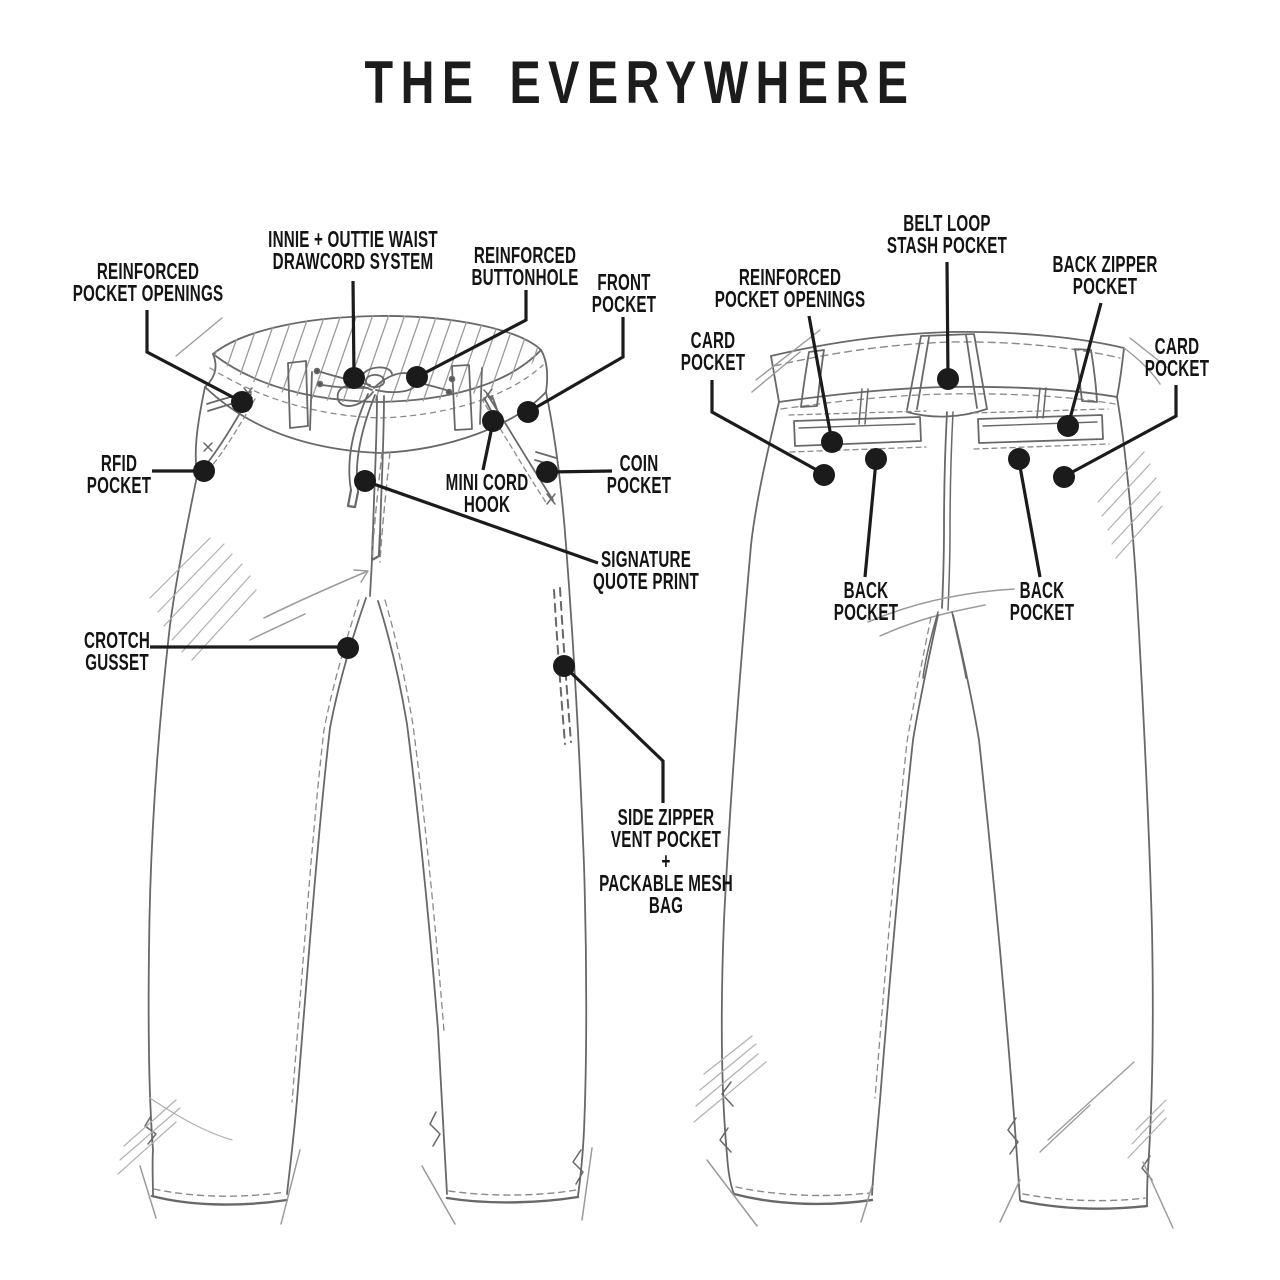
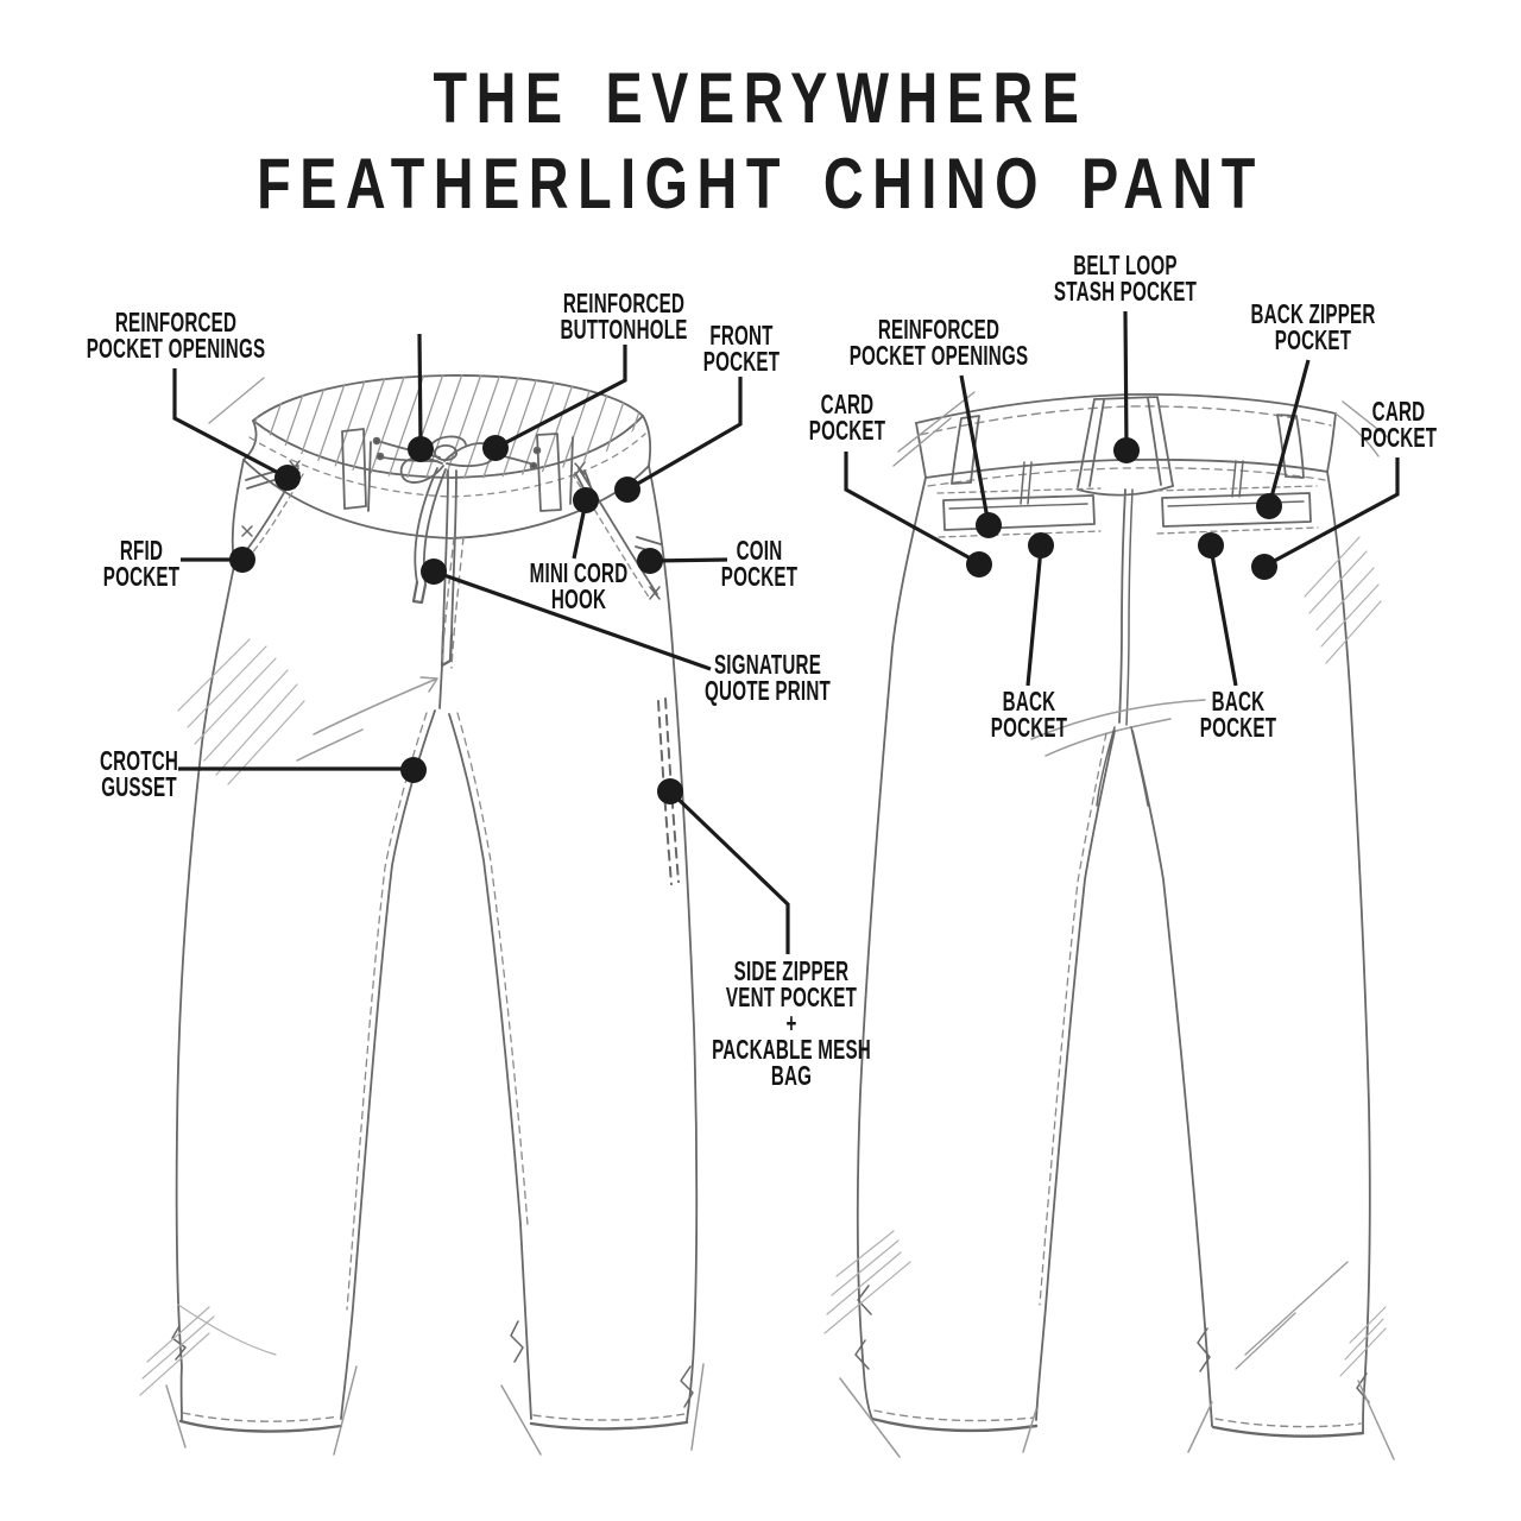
  THE EVERYWHERE
+ FEATHERLIGHT CHINO PANT
  REINFORCED
  POCKET OPENINGS
- INNIE + OUTTIE WAIST
- DRAWCORD SYSTEM
  REINFORCED
  BUTTONHOLE
  FRONT
  POCKET
  RFID
  POCKET
  MINI CORD
  HOOK
  COIN
  POCKET
  SIGNATURE
  QUOTE PRINT
  CROTCH
  GUSSET
  SIDE ZIPPER
  VENT POCKET
  +
  PACKABLE MESH
  BAG
  BELT LOOP
  STASH POCKET
  REINFORCED
  POCKET OPENINGS
  BACK ZIPPER
  POCKET
  CARD
  POCKET
  CARD
  POCKET
  BACK
  POCKET
  BACK
  POCKET
